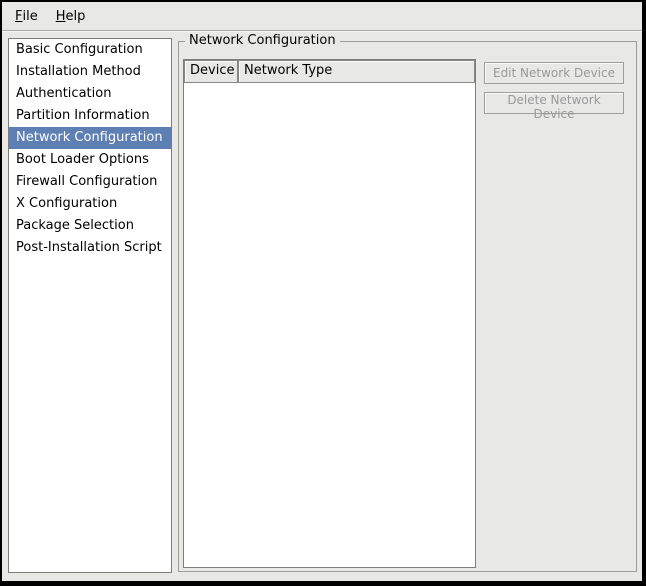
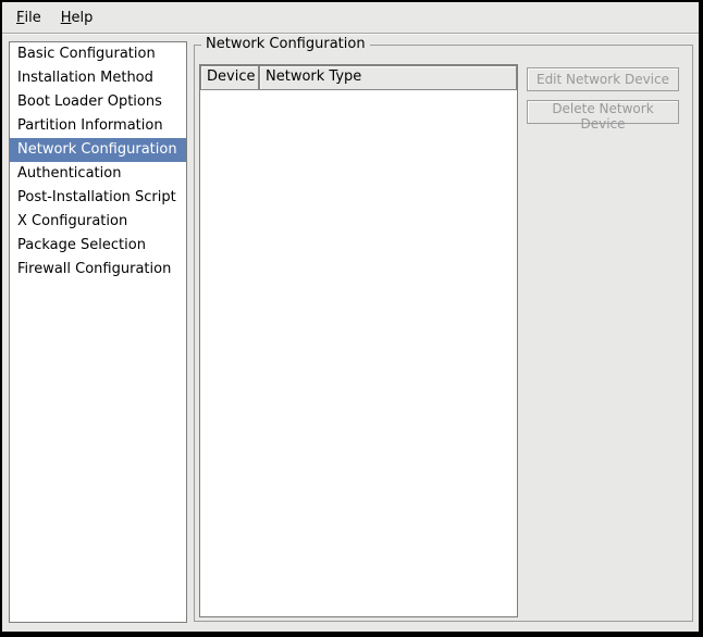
  F
  ile
  H
  elp
  Basic Configuration
  Installation Method
- Authentication
+ Boot Loader Options
  Partition Information
  Network Configuration
- Boot Loader Options
+ Authentication
- Firewall Configuration
+ Post-Installation Script
  X Configuration
  Package Selection
- Post-Installation Script
+ Firewall Configuration
  Network Configuration
  Device
  Network Type
  Edit Network Device
  Delete Network Device
